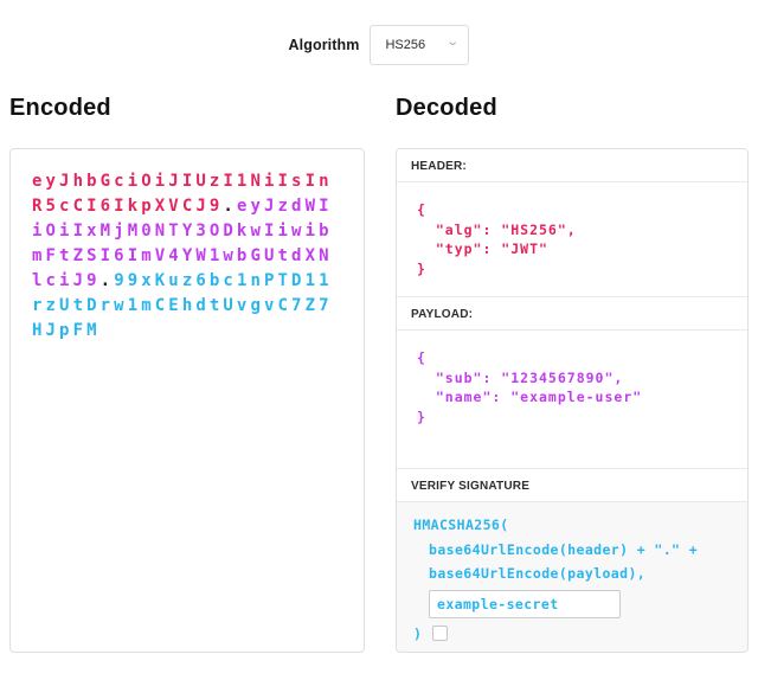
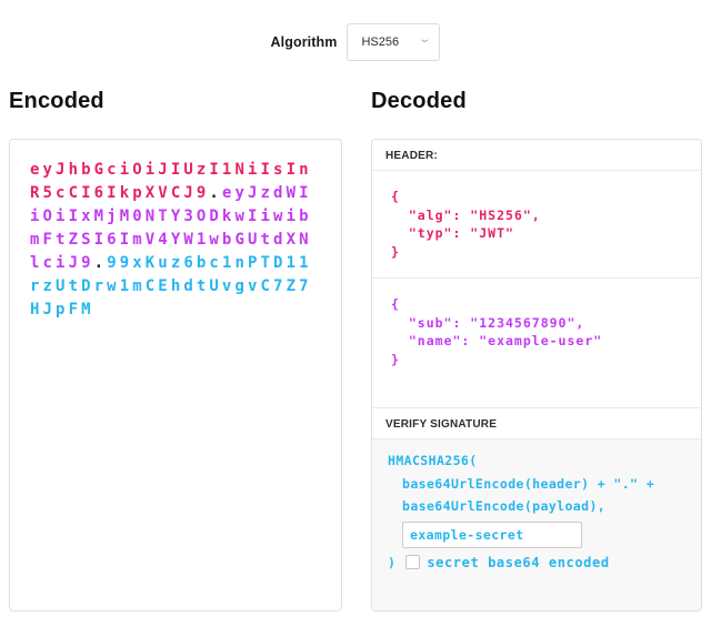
  Algorithm
  HS256
  ⌄
  Encoded
  eyJhbGciOiJIUzI1NiIsInR5cCI6IkpXVCJ9.eyJzdWIiOiIxMjM0NTY3ODkwIiwibmFtZSI6ImV4YW1wbGUtdXNlciJ9.99xKuz6bc1nPTD11rzUtDrw1mCEhdtUvgvC7Z7HJpFM
  Decoded
  HEADER:
  {
  "alg": "HS256",
  "typ": "JWT"
  }
- PAYLOAD:
  {
  "sub": "1234567890",
  "name": "example-user"
  }
  VERIFY SIGNATURE
  HMACSHA256(
  base64UrlEncode(header) + "." +
  base64UrlEncode(payload),
  example-secret
  )
+ secret base64 encoded
